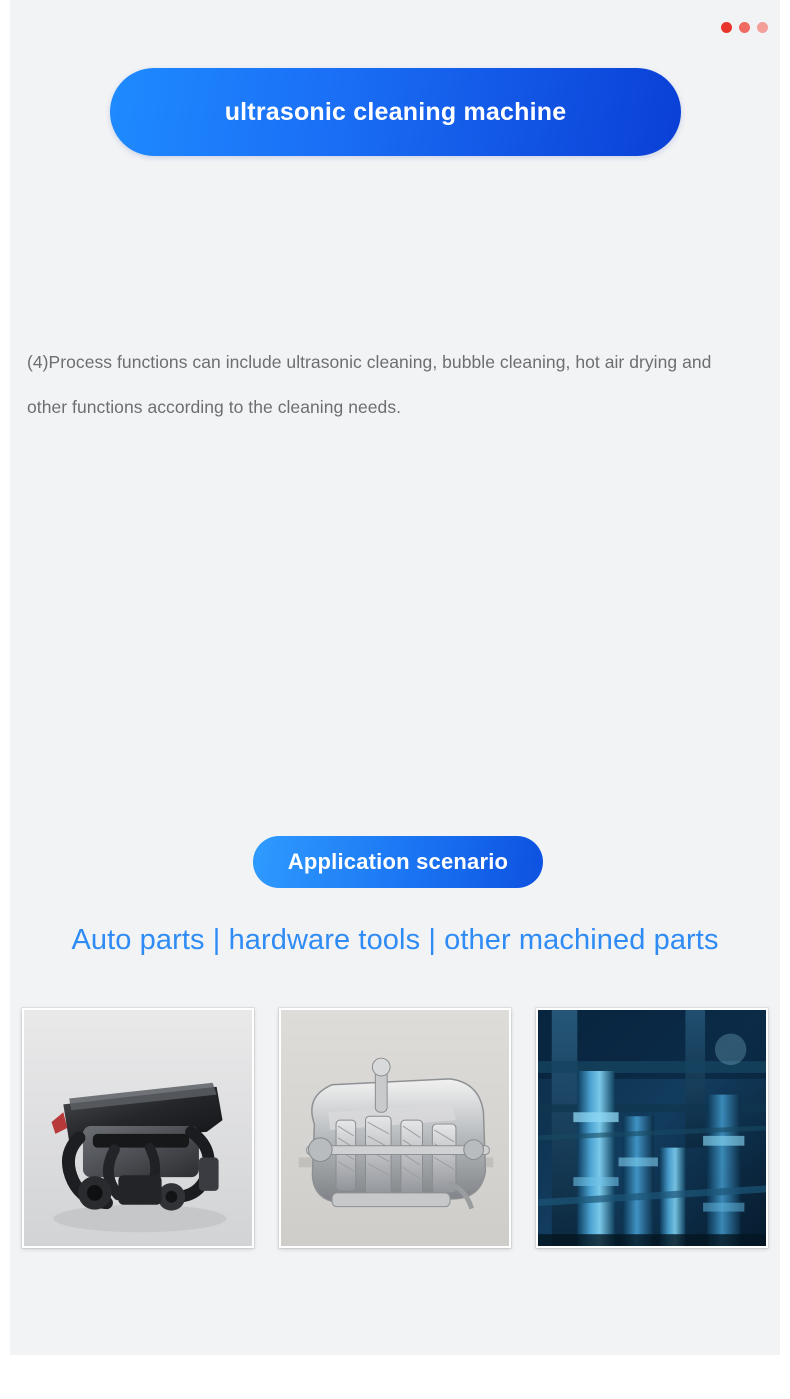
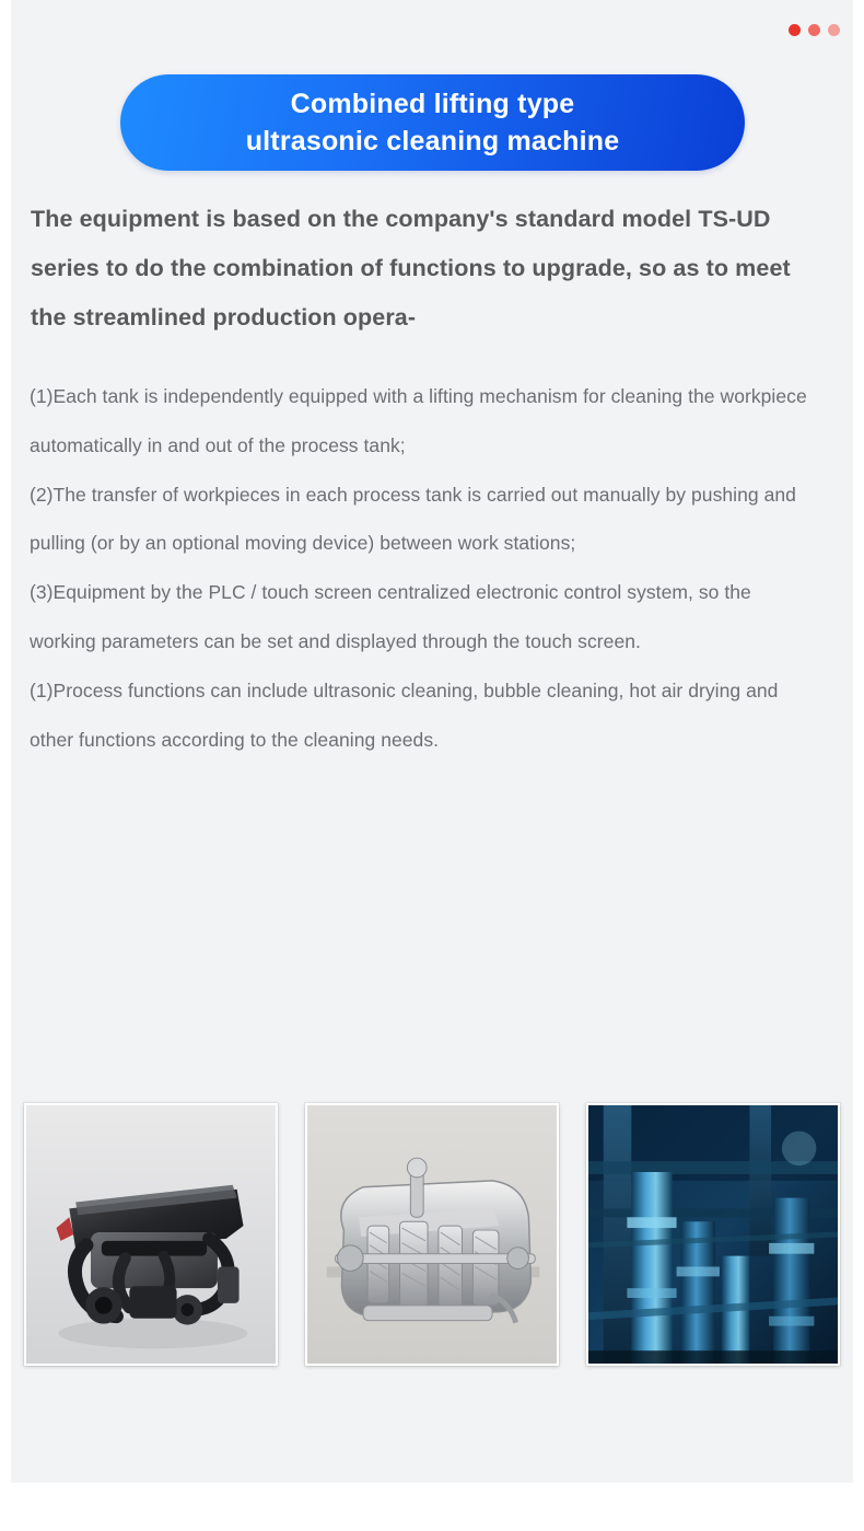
+ Combined lifting type
  ultrasonic cleaning machine
+ The equipment is based on the company's standard model TS-UD series to do the combination of functions to upgrade, so as to meet the streamlined production opera-
+ (1)Each tank is independently equipped with a lifting mechanism for cleaning the workpiece automatically in and out of the process tank;
+ (2)The transfer of workpieces in each process tank is carried out manually by pushing and pulling (or by an optional moving device) between work stations;
+ (3)Equipment by the PLC / touch screen centralized electronic control system, so the working parameters can be set and displayed through the touch screen.
- (4)Process functions can include ultrasonic cleaning, bubble cleaning, hot air drying and other functions according to the cleaning needs.
+ (1)Process functions can include ultrasonic cleaning, bubble cleaning, hot air drying and other functions according to the cleaning needs.
- Application scenario
- Auto parts | hardware tools | other machined parts
